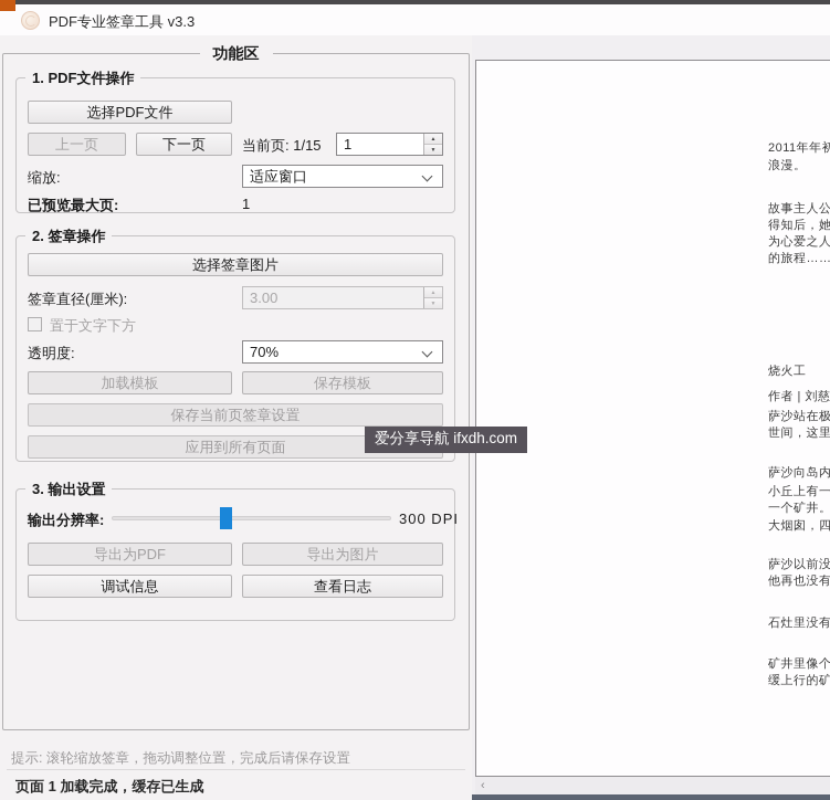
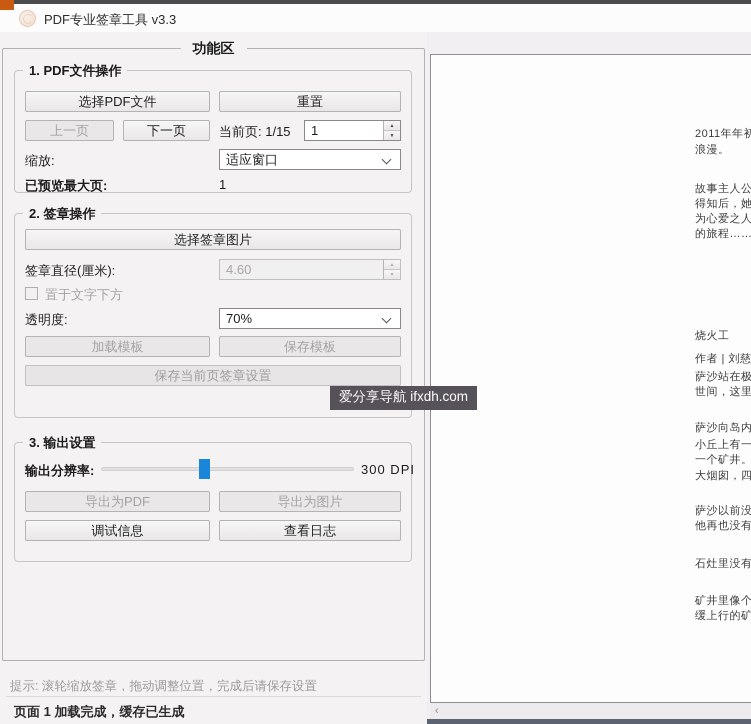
  PDF专业签章工具 v3.3
  功能区
  1. PDF文件操作
  选择PDF文件
+ 重置
  上一页
  下一页
  当前页: 1/15
  1
  缩放:
  适应窗口
  已预览最大页:
  1
  2. 签章操作
  选择签章图片
  签章直径(厘米):
- 3.00
+ 4.60
  置于文字下方
  透明度:
  70%
  加载模板
  保存模板
  保存当前页签章设置
- 应用到所有页面
  3. 输出设置
  输出分辨率:
  300 DPI
  导出为PDF
  导出为图片
  调试信息
  查看日志
  提示: 滚轮缩放签章，拖动调整位置，完成后请保存设置
  页面 1 加载完成，缓存已生成
  2011年年初
  浪漫。
  故事主人公
  得知后，她
  为心爱之人
  的旅程……
  烧火工
  作者 | 刘慈
  萨沙站在极
  萨沙向岛内
  小丘上有一
  一个矿井。
  大烟囱，四
  萨沙以前没
  他再也没有
  石灶里没有
  矿井里像个
  缓上行的矿
  ‹
  爱分享导航 ifxdh.com
